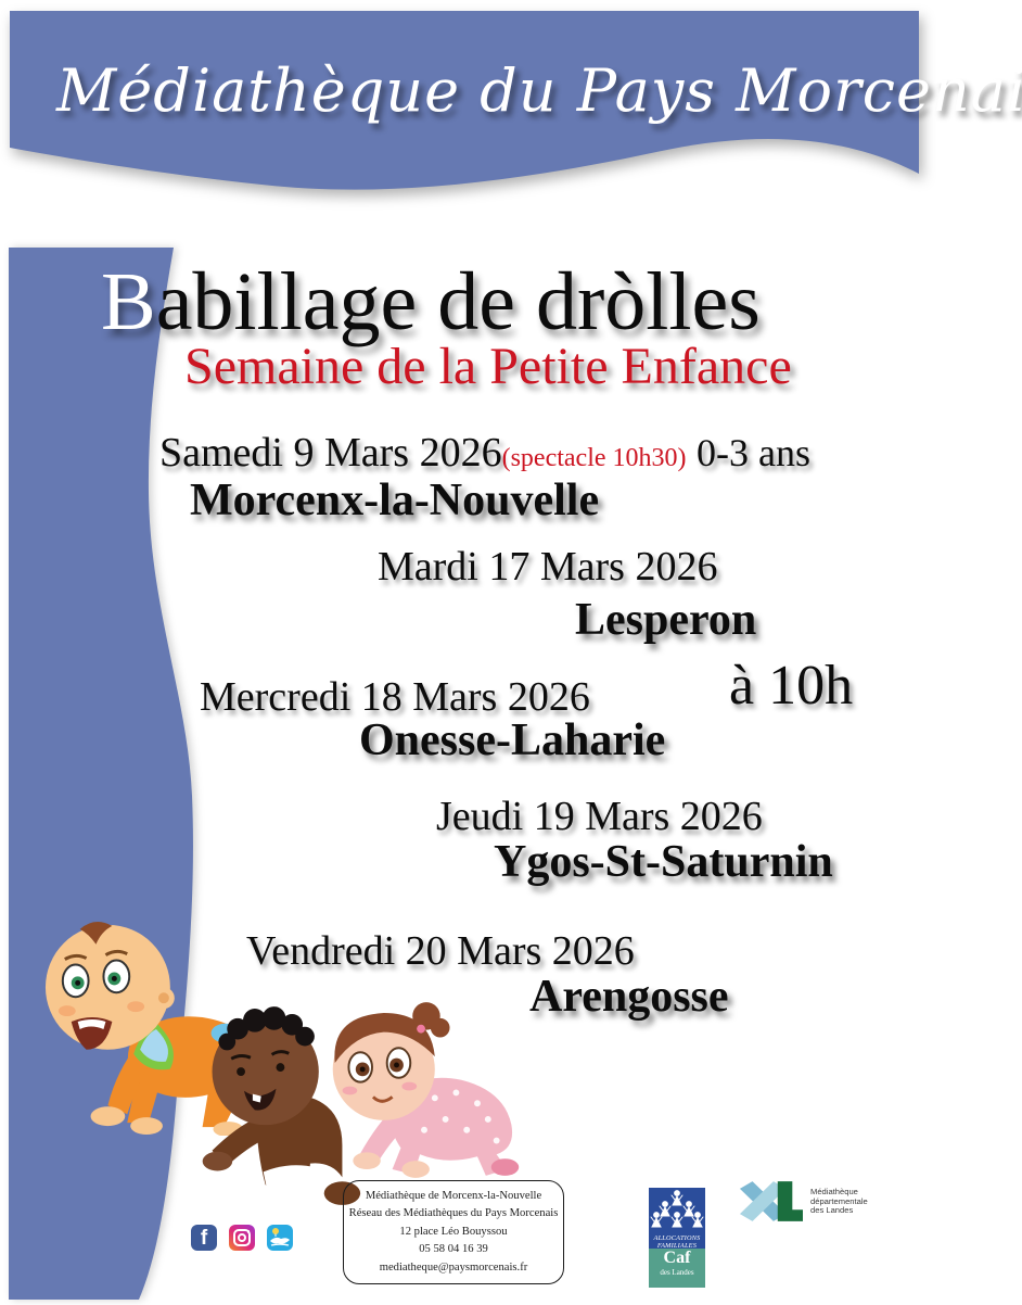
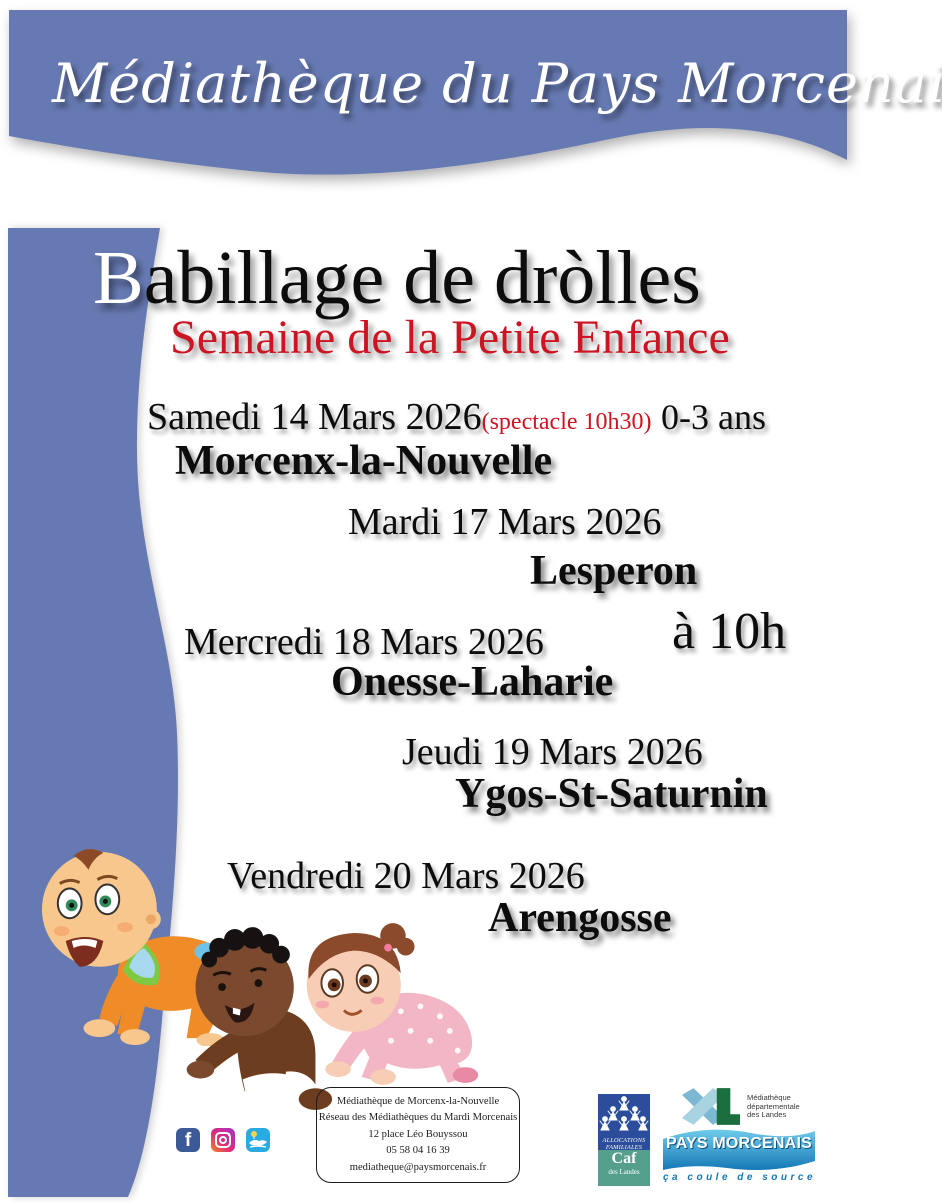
  Médiathèque du Pays Morcenai
  Babillage de dròlles
  Semaine de la Petite Enfance
- Samedi 9 Mars 2026(spectacle 10h30) 0-3 ans
+ Samedi 14 Mars 2026(spectacle 10h30) 0-3 ans
  Morcenx-la-Nouvelle
  Mardi 17 Mars 2026
  Lesperon
  Mercredi 18 Mars 2026
  à 10h
  Onesse-Laharie
  Jeudi 19 Mars 2026
  Ygos-St-Saturnin
  Vendredi 20 Mars 2026
  Arengosse
  f
  Médiathèque de Morcenx-la-Nouvelle
- Réseau des Médiathèques du Pays Morcenais
+ Réseau des Médiathèques du Mardi Morcenais
  12 place Léo Bouyssou
  05 58 04 16 39
  mediatheque@paysmorcenais.fr
  Caf
  des Landes
  Médiathèque
  départementale
  des Landes
+ PAYS MORCENAIS
+ ça coule de source
